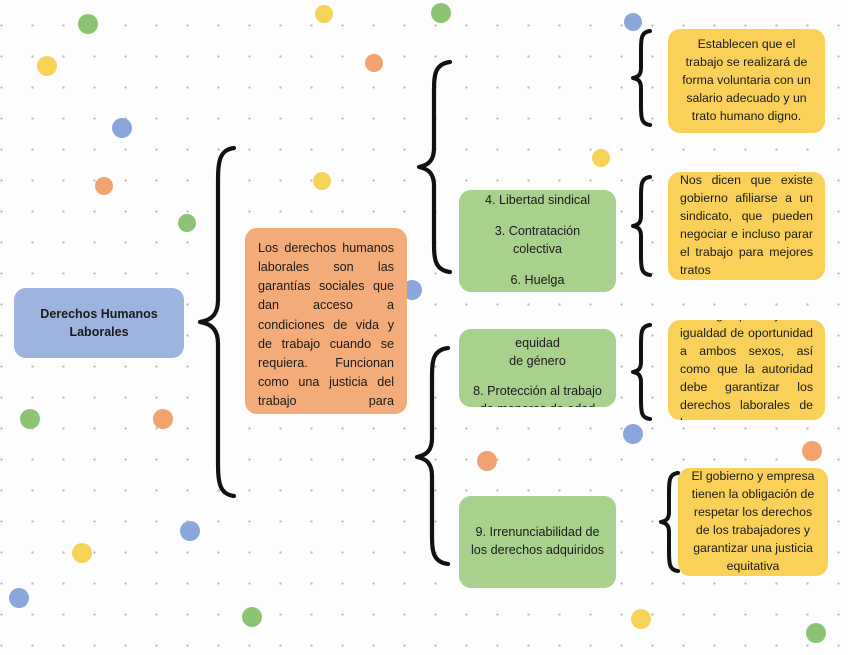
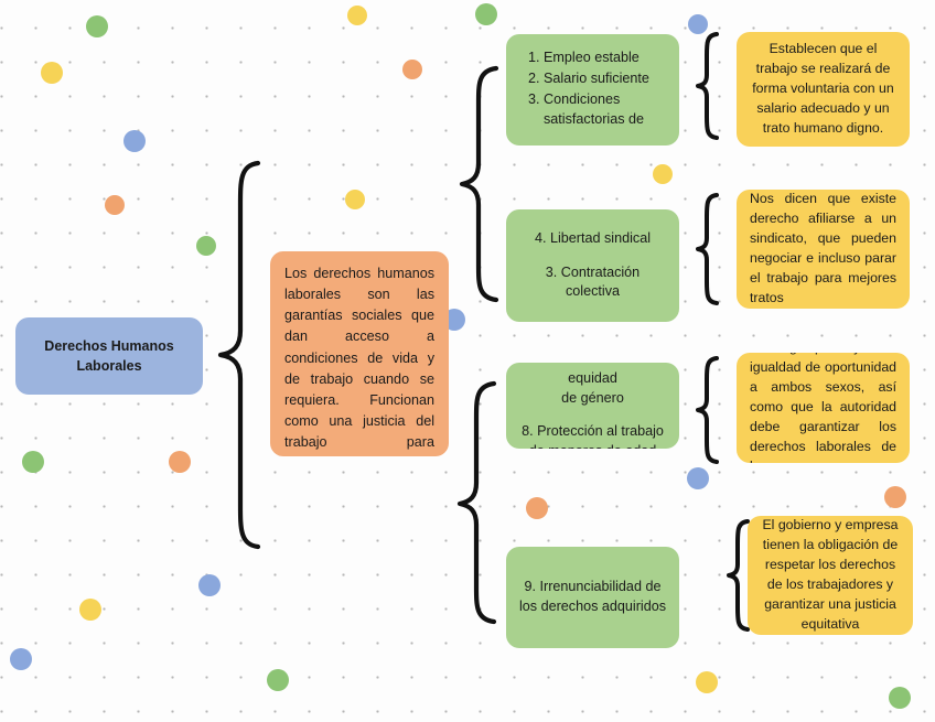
  Derechos Humanos
  Laborales
  Los derechos humanos laborales son las garantías sociales que dan acceso a condiciones de vida y de trabajo cuando se requiera. Funcionan como una justicia del trabajo para
+ Empleo estable
+ Salario suficiente
+ Condiciones satisfactorias de
  Establecen que el trabajo se realizará de forma voluntaria con un salario adecuado y un trato humano digno.
  4. Libertad sindical
  3. Contratación
  colectiva
- 6. Huelga
- Nos dicen que existe gobierno afiliarse a un sindicato, que pueden negociar e incluso parar el trabajo para mejores tratos
+ Nos dicen que existe derecho afiliarse a un sindicato, que pueden negociar e incluso parar el trabajo para mejores tratos
  de género
  8. Protección al trabajo
  igualdad de oportunidad a ambos sexos, así como que la autoridad debe garantizar los derechos laborales de
  9. Irrenunciabilidad de
  los derechos adquiridos
  El gobierno y empresa tienen la obligación de respetar los derechos de los trabajadores y garantizar una justicia equitativa
